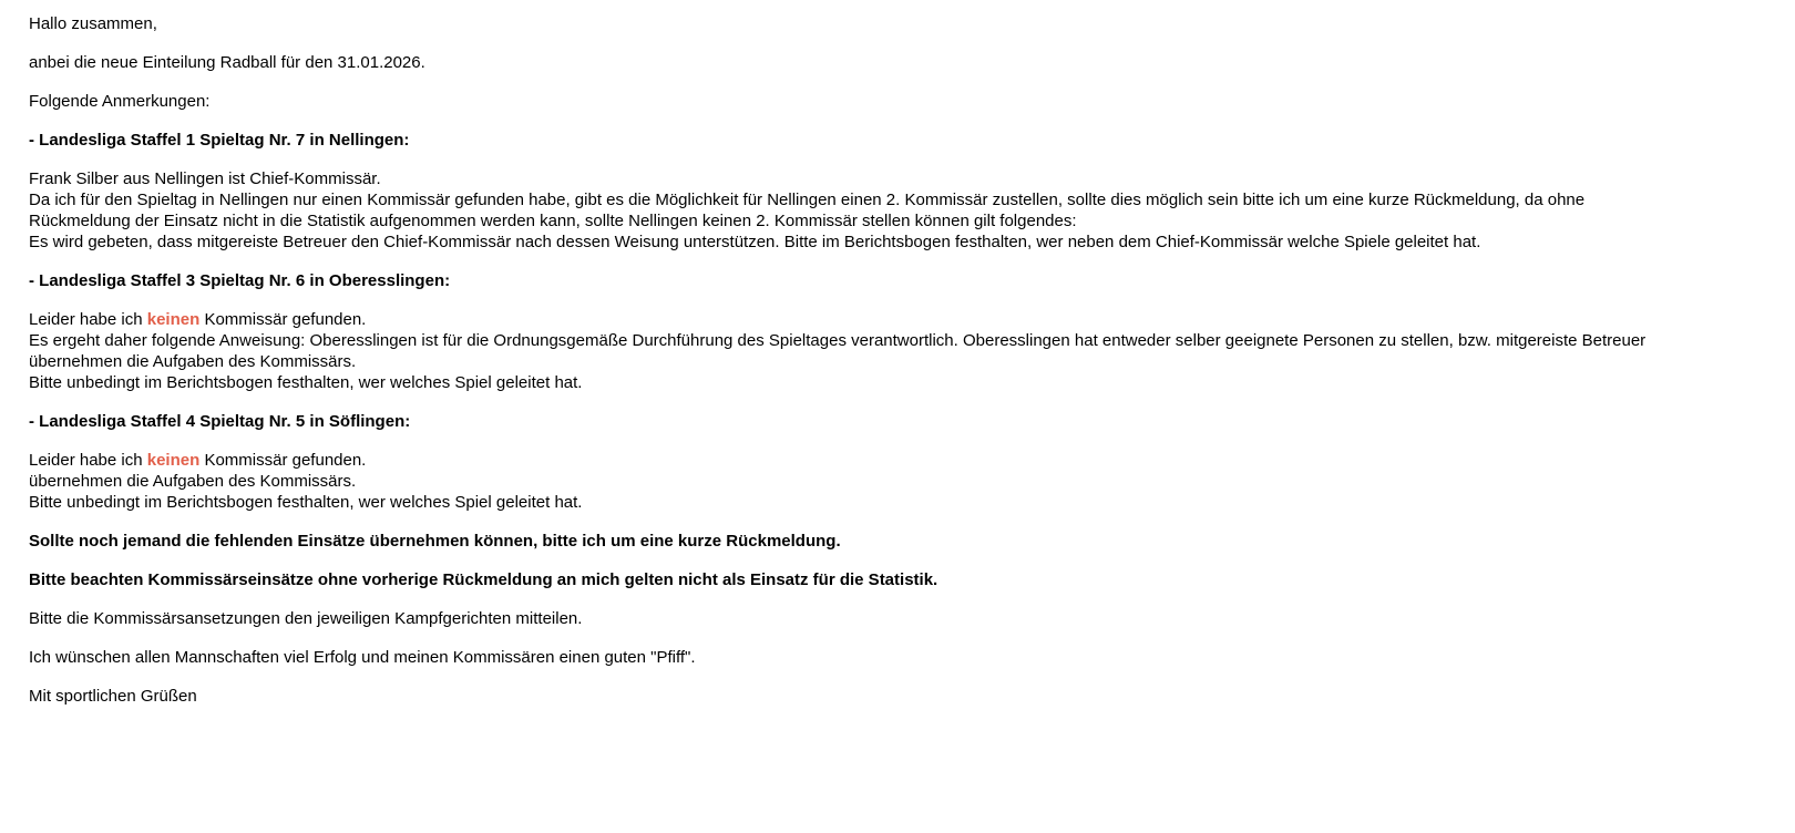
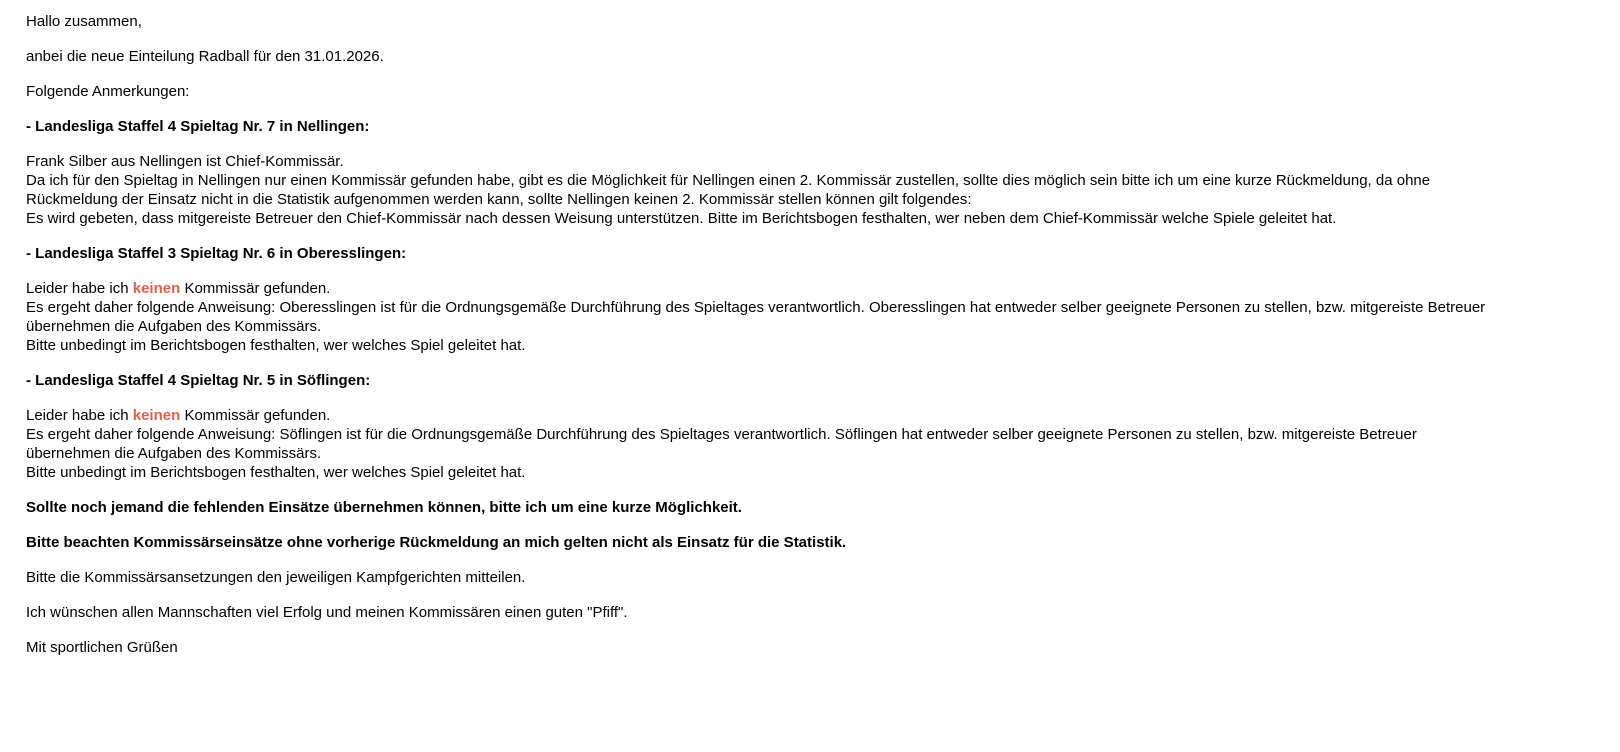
  Hallo zusammen,
  anbei die neue Einteilung Radball für den 31.01.2026.
  Folgende Anmerkungen:
- - Landesliga Staffel 1 Spieltag Nr. 7 in Nellingen:
+ - Landesliga Staffel 4 Spieltag Nr. 7 in Nellingen:
  Frank Silber aus Nellingen ist Chief-Kommissär.
  Da ich für den Spieltag in Nellingen nur einen Kommissär gefunden habe, gibt es die Möglichkeit für Nellingen einen 2. Kommissär zustellen, sollte dies möglich sein bitte ich um eine kurze Rückmeldung, da ohne
  Rückmeldung der Einsatz nicht in die Statistik aufgenommen werden kann, sollte Nellingen keinen 2. Kommissär stellen können gilt folgendes:
  Es wird gebeten, dass mitgereiste Betreuer den Chief-Kommissär nach dessen Weisung unterstützen. Bitte im Berichtsbogen festhalten, wer neben dem Chief-Kommissär welche Spiele geleitet hat.
  - Landesliga Staffel 3 Spieltag Nr. 6 in Oberesslingen:
  Leider habe ich keinen Kommissär gefunden.
  Es ergeht daher folgende Anweisung: Oberesslingen ist für die Ordnungsgemäße Durchführung des Spieltages verantwortlich. Oberesslingen hat entweder selber geeignete Personen zu stellen, bzw. mitgereiste Betreuer
  übernehmen die Aufgaben des Kommissärs.
  Bitte unbedingt im Berichtsbogen festhalten, wer welches Spiel geleitet hat.
  - Landesliga Staffel 4 Spieltag Nr. 5 in Söflingen:
  Leider habe ich keinen Kommissär gefunden.
+ Es ergeht daher folgende Anweisung: Söflingen ist für die Ordnungsgemäße Durchführung des Spieltages verantwortlich. Söflingen hat entweder selber geeignete Personen zu stellen, bzw. mitgereiste Betreuer
  übernehmen die Aufgaben des Kommissärs.
  Bitte unbedingt im Berichtsbogen festhalten, wer welches Spiel geleitet hat.
- Sollte noch jemand die fehlenden Einsätze übernehmen können, bitte ich um eine kurze Rückmeldung.
+ Sollte noch jemand die fehlenden Einsätze übernehmen können, bitte ich um eine kurze Möglichkeit.
  Bitte beachten Kommissärseinsätze ohne vorherige Rückmeldung an mich gelten nicht als Einsatz für die Statistik.
  Bitte die Kommissärsansetzungen den jeweiligen Kampfgerichten mitteilen.
  Ich wünschen allen Mannschaften viel Erfolg und meinen Kommissären einen guten "Pfiff".
  Mit sportlichen Grüßen
